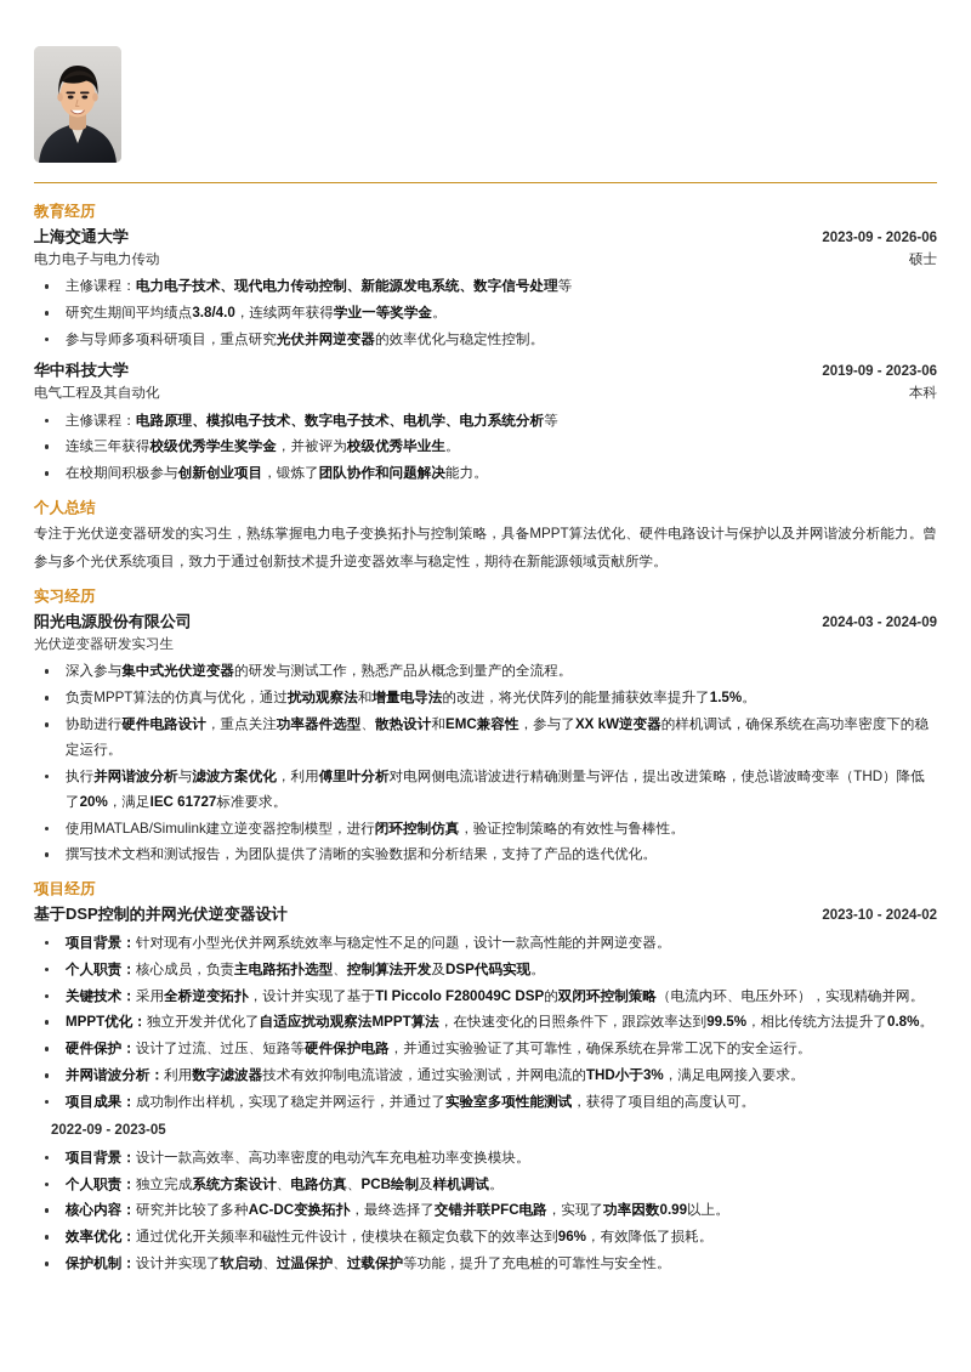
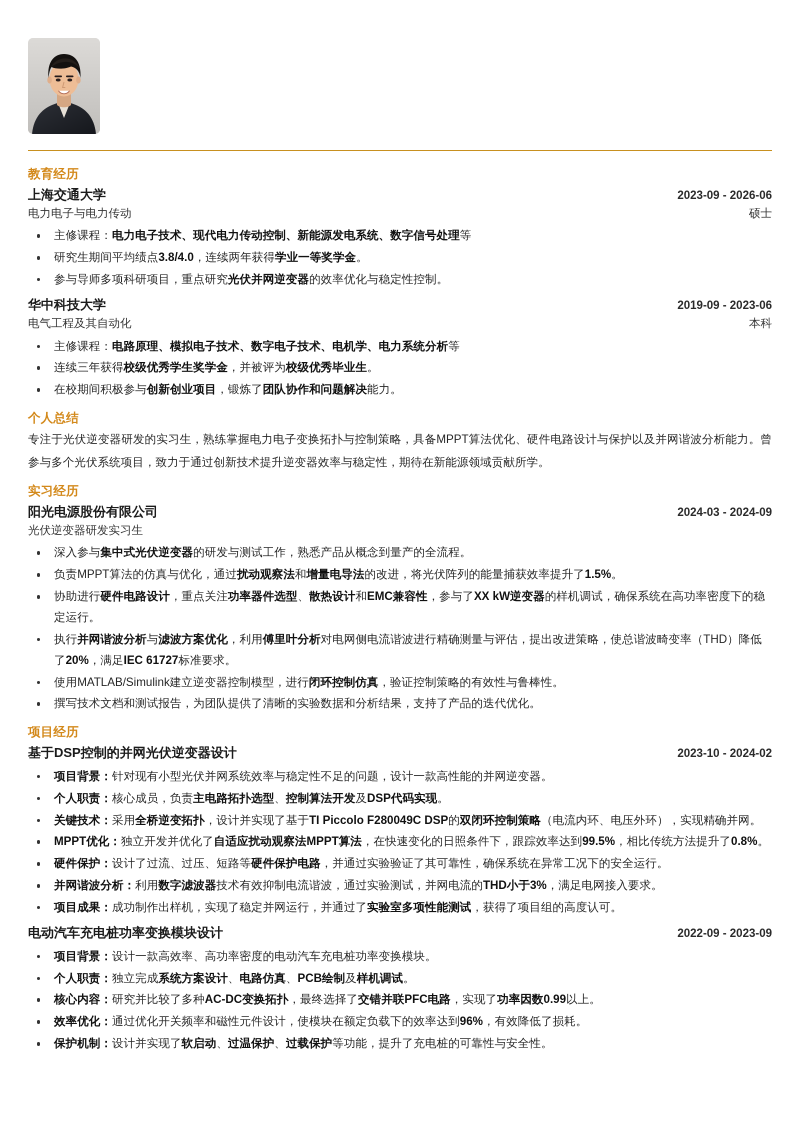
  教育经历
  上海交通大学
  2023-09 - 2026-06
  电力电子与电力传动
  硕士
  主修课程：电力电子技术、现代电力传动控制、新能源发电系统、数字信号处理等
  研究生期间平均绩点3.8/4.0，连续两年获得学业一等奖学金。
  参与导师多项科研项目，重点研究光伏并网逆变器的效率优化与稳定性控制。
  华中科技大学
  2019-09 - 2023-06
  电气工程及其自动化
  本科
  主修课程：电路原理、模拟电子技术、数字电子技术、电机学、电力系统分析等
  连续三年获得校级优秀学生奖学金，并被评为校级优秀毕业生。
  在校期间积极参与创新创业项目，锻炼了团队协作和问题解决能力。
  个人总结
  专注于光伏逆变器研发的实习生，熟练掌握电力电子变换拓扑与控制策略，具备MPPT算法优化、硬件电路设计与保护以及并网谐波分析能力。曾参与多个光伏系统项目，致力于通过创新技术提升逆变器效率与稳定性，期待在新能源领域贡献所学。
  实习经历
  阳光电源股份有限公司
  2024-03 - 2024-09
  光伏逆变器研发实习生
  深入参与集中式光伏逆变器的研发与测试工作，熟悉产品从概念到量产的全流程。
  负责MPPT算法的仿真与优化，通过扰动观察法和增量电导法的改进，将光伏阵列的能量捕获效率提升了1.5%。
  协助进行硬件电路设计，重点关注功率器件选型、散热设计和EMC兼容性，参与了XX kW逆变器的样机调试，确保系统在高功率密度下的稳定运行。
  执行并网谐波分析与滤波方案优化，利用傅里叶分析对电网侧电流谐波进行精确测量与评估，提出改进策略，使总谐波畸变率（THD）降低了20%，满足IEC 61727标准要求。
  使用MATLAB/Simulink建立逆变器控制模型，进行闭环控制仿真，验证控制策略的有效性与鲁棒性。
  撰写技术文档和测试报告，为团队提供了清晰的实验数据和分析结果，支持了产品的迭代优化。
  项目经历
  基于DSP控制的并网光伏逆变器设计
  2023-10 - 2024-02
  项目背景：针对现有小型光伏并网系统效率与稳定性不足的问题，设计一款高性能的并网逆变器。
  个人职责：核心成员，负责主电路拓扑选型、控制算法开发及DSP代码实现。
  关键技术：采用全桥逆变拓扑，设计并实现了基于TI Piccolo F280049C DSP的双闭环控制策略（电流内环、电压外环），实现精确并网。
  MPPT优化：独立开发并优化了自适应扰动观察法MPPT算法，在快速变化的日照条件下，跟踪效率达到99.5%，相比传统方法提升了0.8%。
  硬件保护：设计了过流、过压、短路等硬件保护电路，并通过实验验证了其可靠性，确保系统在异常工况下的安全运行。
  并网谐波分析：利用数字滤波器技术有效抑制电流谐波，通过实验测试，并网电流的THD小于3%，满足电网接入要求。
  项目成果：成功制作出样机，实现了稳定并网运行，并通过了实验室多项性能测试，获得了项目组的高度认可。
+ 电动汽车充电桩功率变换模块设计
- 2022-09 - 2023-05
+ 2022-09 - 2023-09
  项目背景：设计一款高效率、高功率密度的电动汽车充电桩功率变换模块。
  个人职责：独立完成系统方案设计、电路仿真、PCB绘制及样机调试。
  核心内容：研究并比较了多种AC-DC变换拓扑，最终选择了交错并联PFC电路，实现了功率因数0.99以上。
  效率优化：通过优化开关频率和磁性元件设计，使模块在额定负载下的效率达到96%，有效降低了损耗。
  保护机制：设计并实现了软启动、过温保护、过载保护等功能，提升了充电桩的可靠性与安全性。
